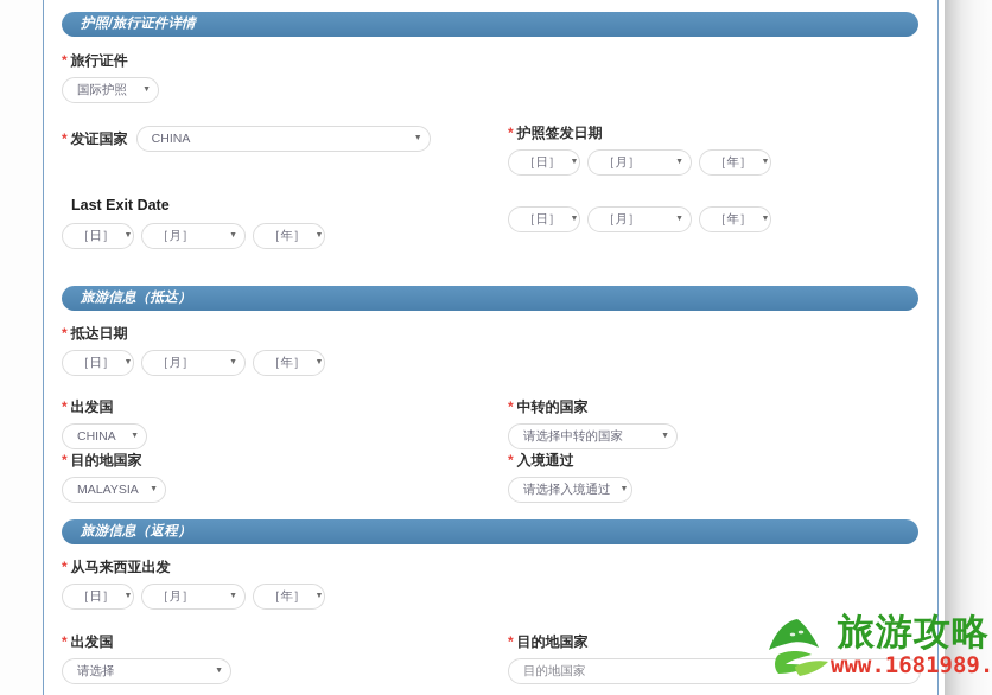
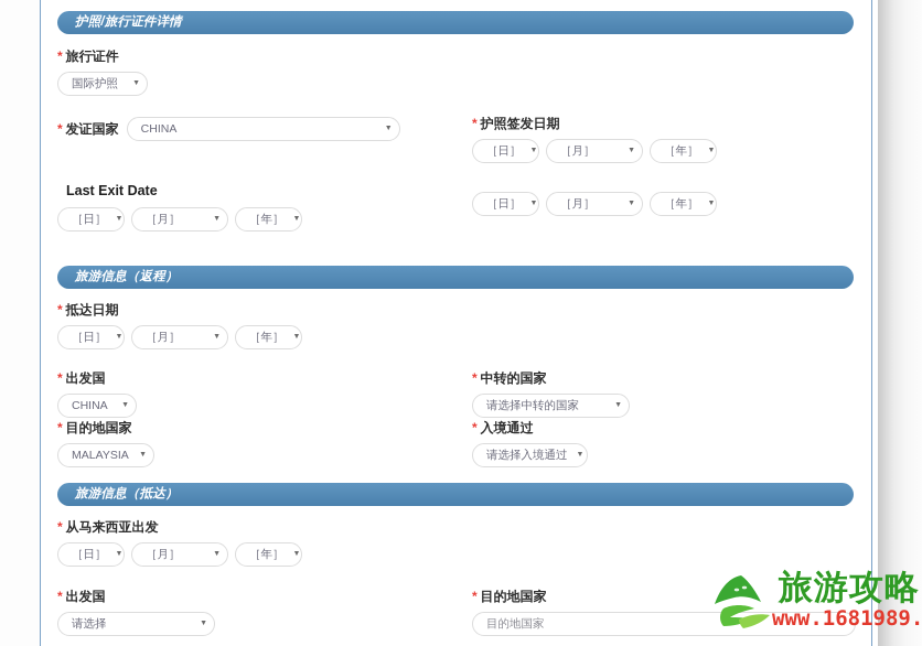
  护照/旅行证件详情
  * 旅行证件
  国际护照
  * 发证国家
  CHINA
  * 护照签发日期
  ［日］
  ［月］
  ［年］
  Last Exit Date
  ［日］
  ［月］
  ［年］
  ［日］
  ［月］
  ［年］
- 旅游信息（抵达）
+ 旅游信息（返程）
  * 抵达日期
  ［日］
  ［月］
  ［年］
  * 出发国
  CHINA
  * 中转的国家
  请选择中转的国家
  * 目的地国家
  MALAYSIA
  * 入境通过
  请选择入境通过
- 旅游信息（返程）
+ 旅游信息（抵达）
  * 从马来西亚出发
  ［日］
  ［月］
  ［年］
  * 出发国
  请选择
  * 目的地国家
  目的地国家
  旅游攻略
  www.1681989.
